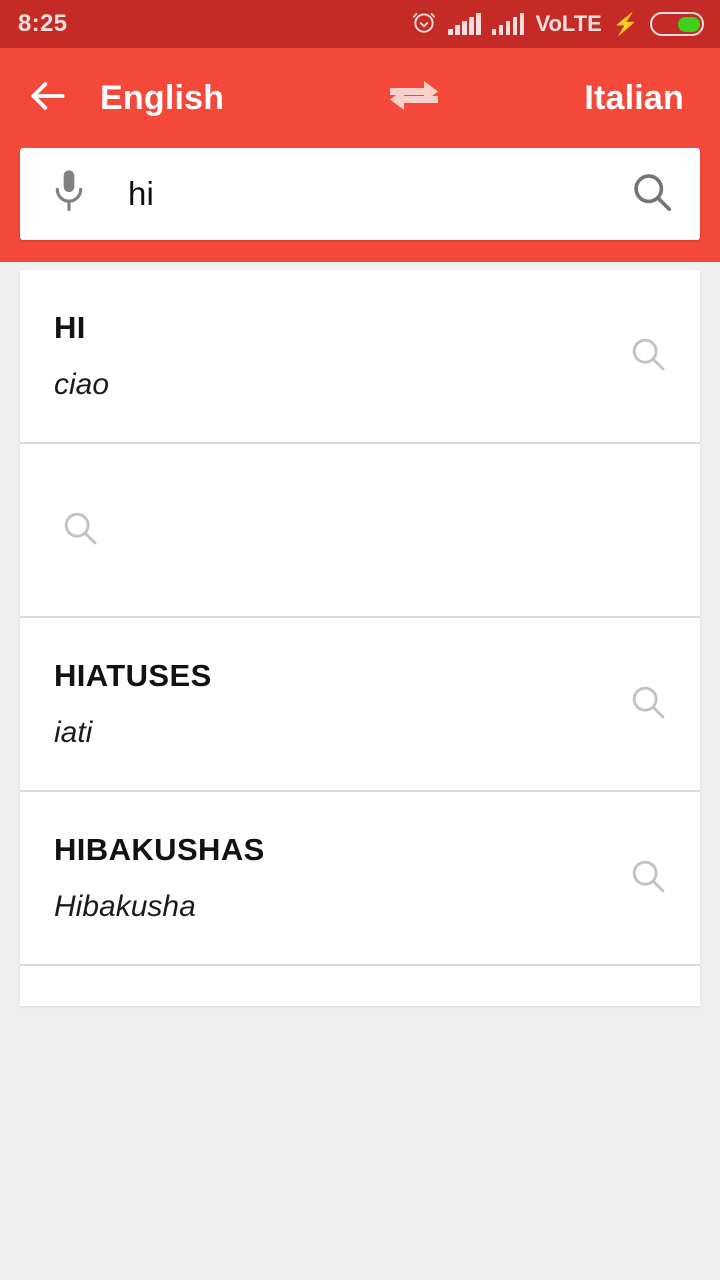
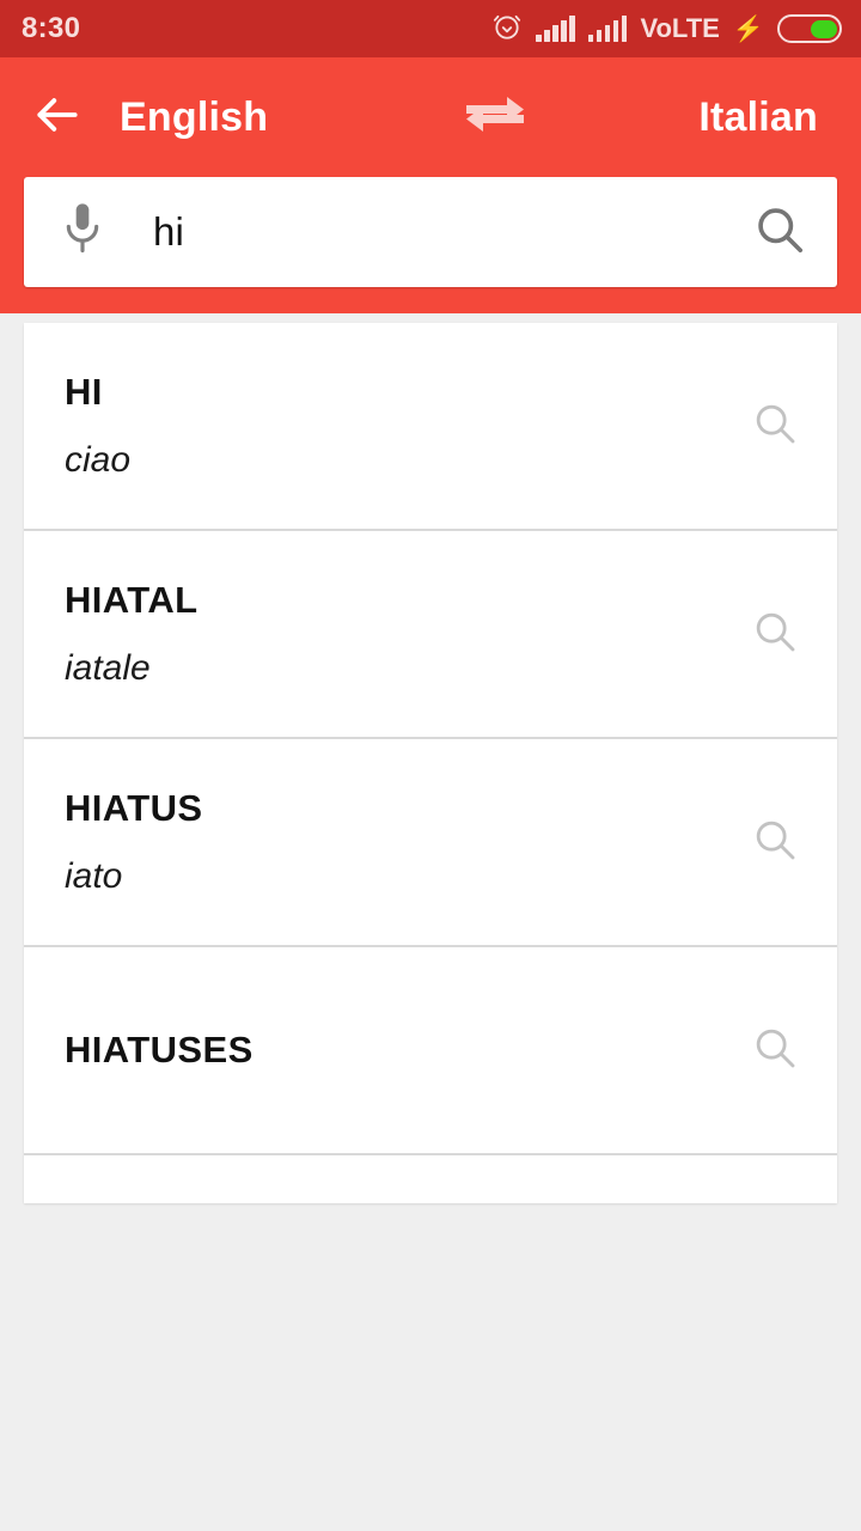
- 8:25
+ 8:30
  VoLTE
  ⚡
  English
  Italian
  hi
  HI
  ciao
+ HIATAL
+ iatale
+ HIATUS
+ iato
  HIATUSES
- iati
- HIBAKUSHAS
- Hibakusha
